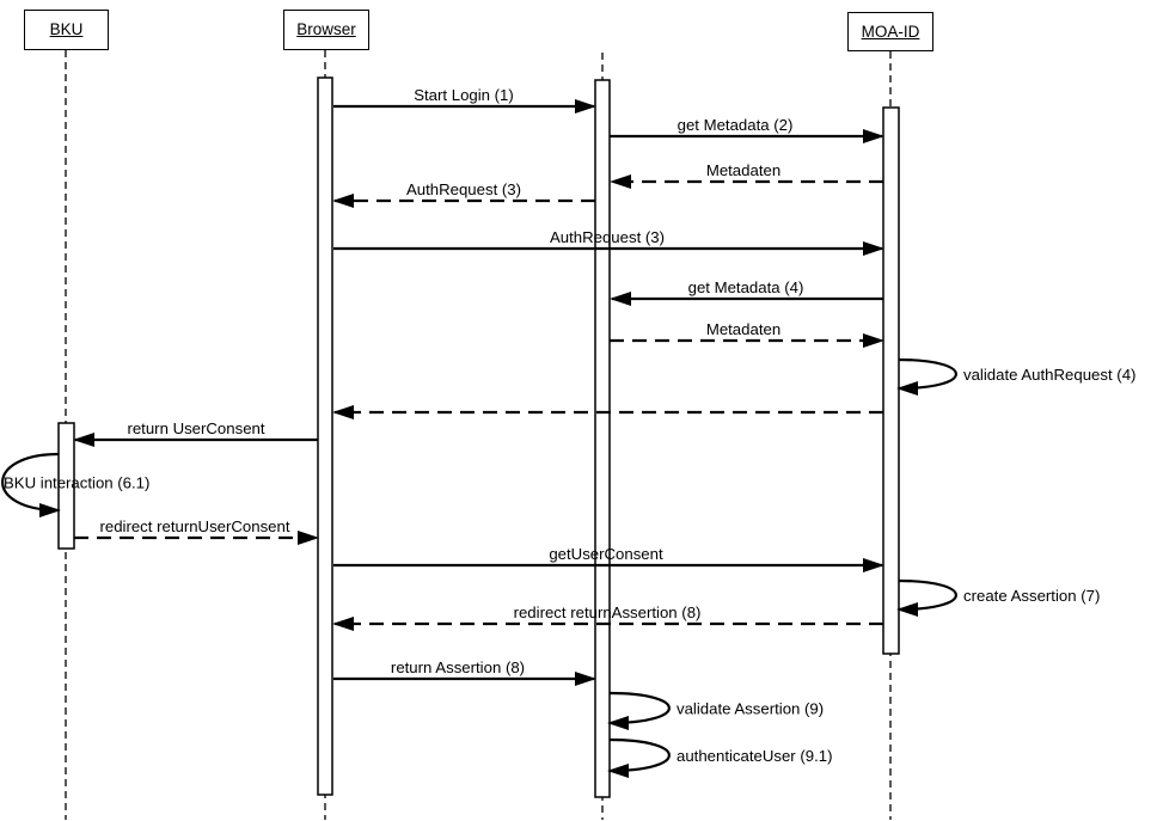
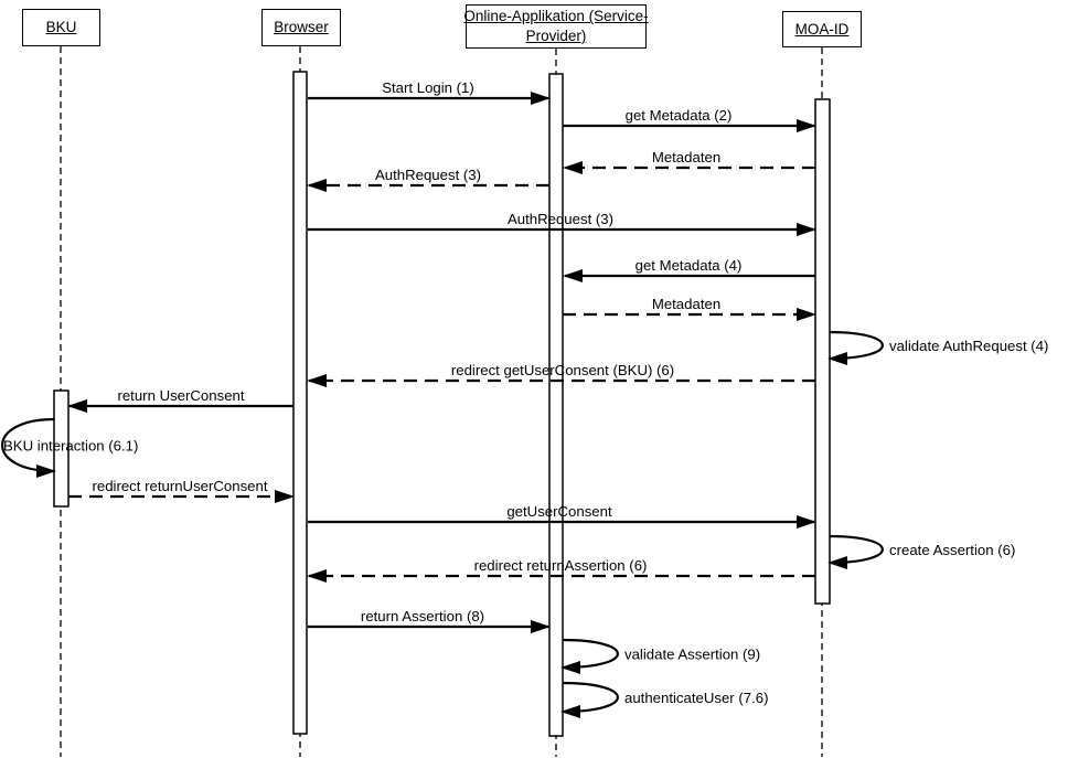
  Start Login (1)
  get Metadata (2)
  Metadaten
  AuthRequest (3)
  AuthRequest (3)
  get Metadata (4)
  Metadaten
+ redirect getUserConsent (BKU) (6)
  return UserConsent
  redirect returnUserConsent
  getUserConsent
- redirect returnAssertion (8)
+ redirect returnAssertion (6)
  return Assertion (8)
  validate AuthRequest (4)
  BKU interaction (6.1)
- create Assertion (7)
+ create Assertion (6)
  validate Assertion (9)
- authenticateUser (9.1)
+ authenticateUser (7.6)
  BKU
  Browser
+ Online-Applikation (Service-
+ Provider)
  MOA-ID
